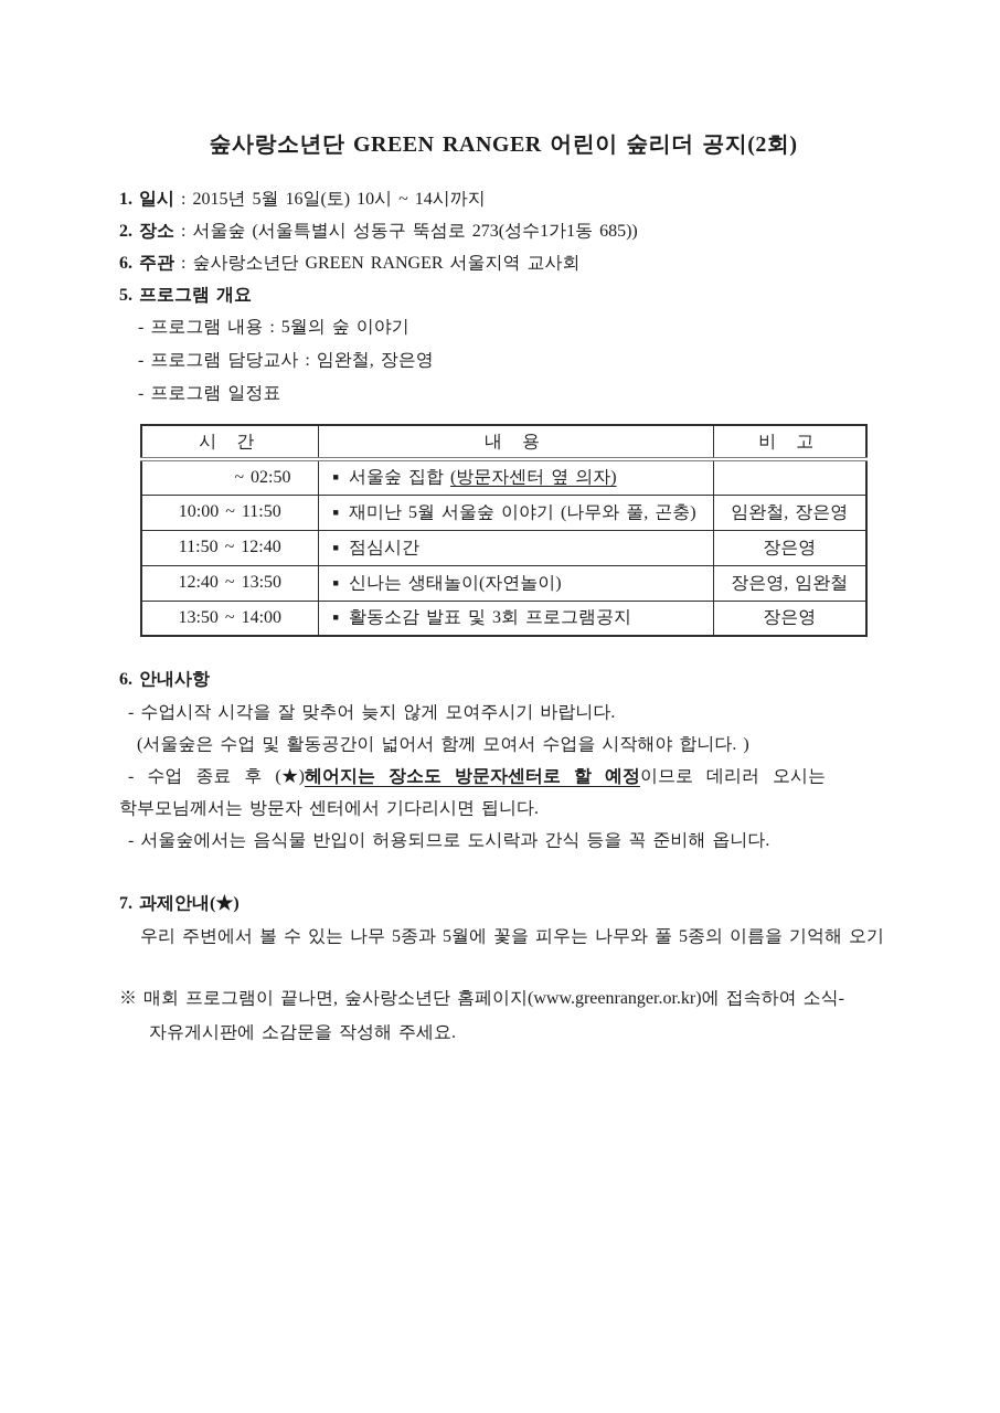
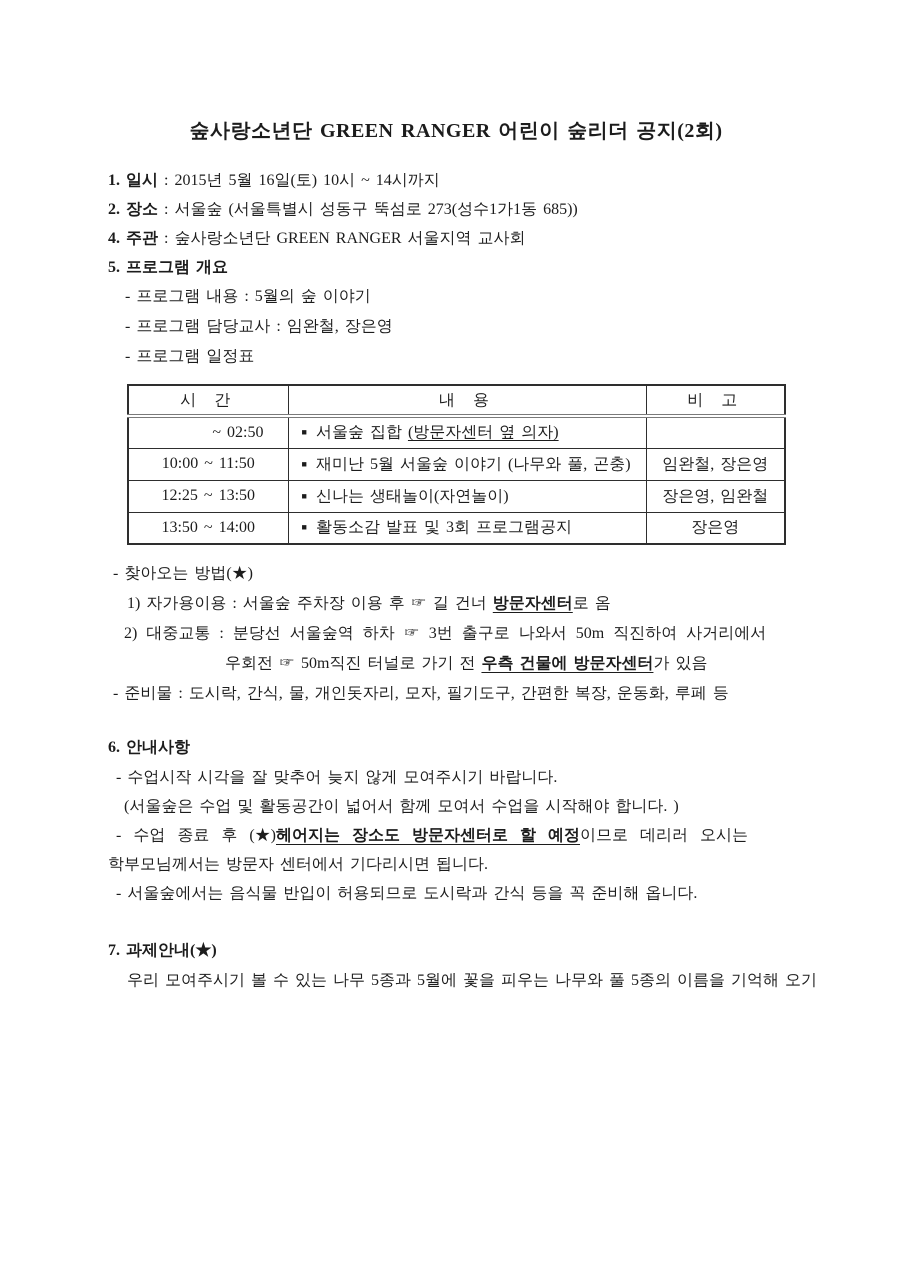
  숲사랑소년단 GREEN RANGER 어린이 숲리더 공지(2회)
  1. 일시 : 2015년 5월 16일(토) 10시 ~ 14시까지
  2. 장소 : 서울숲 (서울특별시 성동구 뚝섬로 273(성수1가1동 685))
- 6. 주관 : 숲사랑소년단 GREEN RANGER 서울지역 교사회
+ 4. 주관 : 숲사랑소년단 GREEN RANGER 서울지역 교사회
  5. 프로그램 개요
  - 프로그램 내용 : 5월의 숲 이야기
  - 프로그램 담당교사 : 임완철, 장은영
  - 프로그램 일정표
  시 간	내 용	비 고
  ~ 02:50	■ 서울숲 집합 (방문자센터 옆 의자)
  10:00 ~ 11:50	■ 재미난 5월 서울숲 이야기 (나무와 풀, 곤충)	임완철, 장은영
- 11:50 ~ 12:40	■ 점심시간	장은영
- 12:40 ~ 13:50	■ 신나는 생태놀이(자연놀이)	장은영, 임완철
+ 12:25 ~ 13:50	■ 신나는 생태놀이(자연놀이)	장은영, 임완철
  13:50 ~ 14:00	■ 활동소감 발표 및 3회 프로그램공지	장은영
+ - 찾아오는 방법(★)
+ 1) 자가용이용 : 서울숲 주차장 이용 후 ☞ 길 건너 방문자센터로 옴
+ 2) 대중교통 : 분당선 서울숲역 하차 ☞ 3번 출구로 나와서 50m 직진하여 사거리에서
+ 우회전 ☞ 50m직진 터널로 가기 전 우측 건물에 방문자센터가 있음
+ - 준비물 : 도시락, 간식, 물, 개인돗자리, 모자, 필기도구, 간편한 복장, 운동화, 루페 등
  6. 안내사항
  - 수업시작 시각을 잘 맞추어 늦지 않게 모여주시기 바랍니다.
  (서울숲은 수업 및 활동공간이 넓어서 함께 모여서 수업을 시작해야 합니다. )
  - 수업 종료 후 (★)헤어지는 장소도 방문자센터로 할 예정이므로 데리러 오시는
  학부모님께서는 방문자 센터에서 기다리시면 됩니다.
  - 서울숲에서는 음식물 반입이 허용되므로 도시락과 간식 등을 꼭 준비해 옵니다.
  7. 과제안내(★)
- 우리 주변에서 볼 수 있는 나무 5종과 5월에 꽃을 피우는 나무와 풀 5종의 이름을 기억해 오기
+ 우리 모여주시기 볼 수 있는 나무 5종과 5월에 꽃을 피우는 나무와 풀 5종의 이름을 기억해 오기
- ※ 매회 프로그램이 끝나면, 숲사랑소년단 홈페이지(www.greenranger.or.kr)에 접속하여 소식-
- 자유게시판에 소감문을 작성해 주세요.
